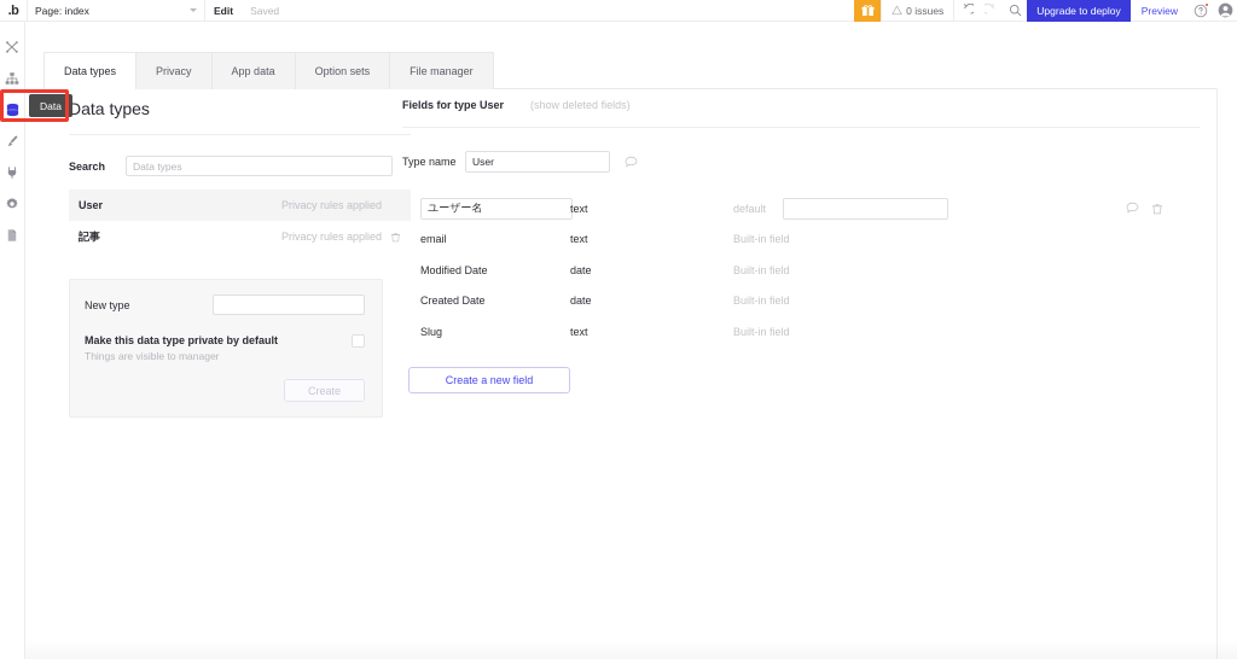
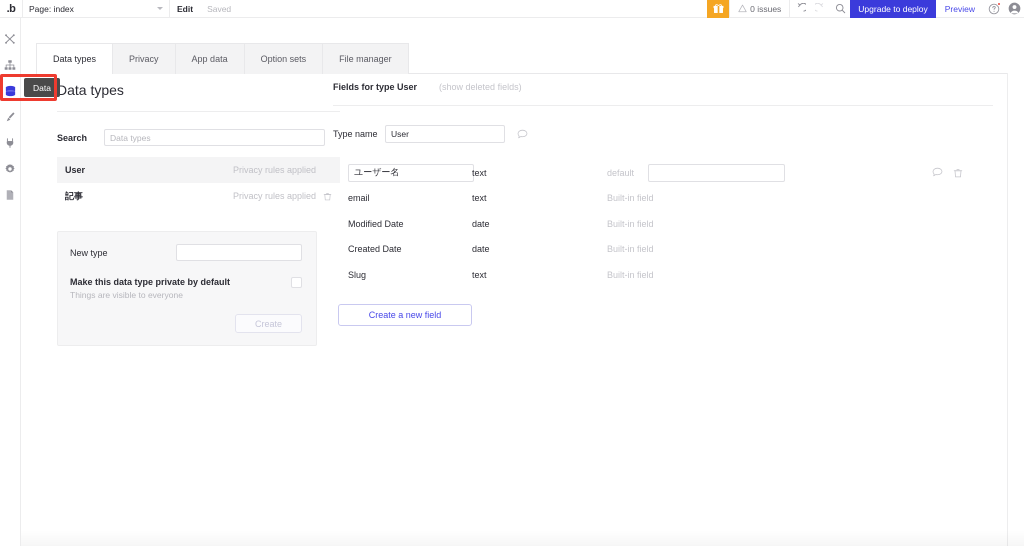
  .b
  Page: index
  Edit
  Saved
  0 issues
  Upgrade to deploy
  Preview
  Data
  Data types
  Privacy
  App data
  Option sets
  File manager
  Data types
  Search
  Data types
  User
  Privacy rules applied
  記事
  Privacy rules applied
  New type
  Make this data type private by default
- Things are visible to manager
+ Things are visible to everyone
  Create
  Fields for type User
  (show deleted fields)
  Type name
  User
  ユーザー名
  text
  default
  email
  text
  Built-in field
  Modified Date
  date
  Built-in field
  Created Date
  date
  Built-in field
  Slug
  text
  Built-in field
  Create a new field
